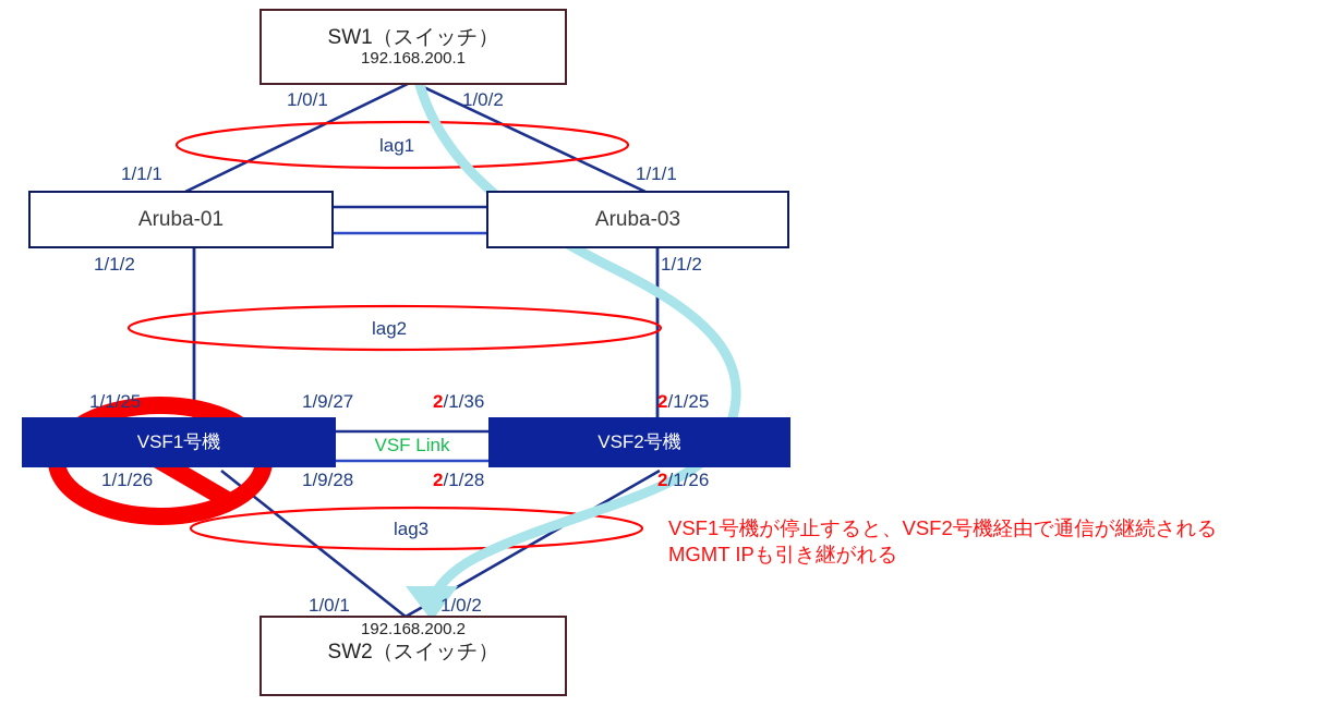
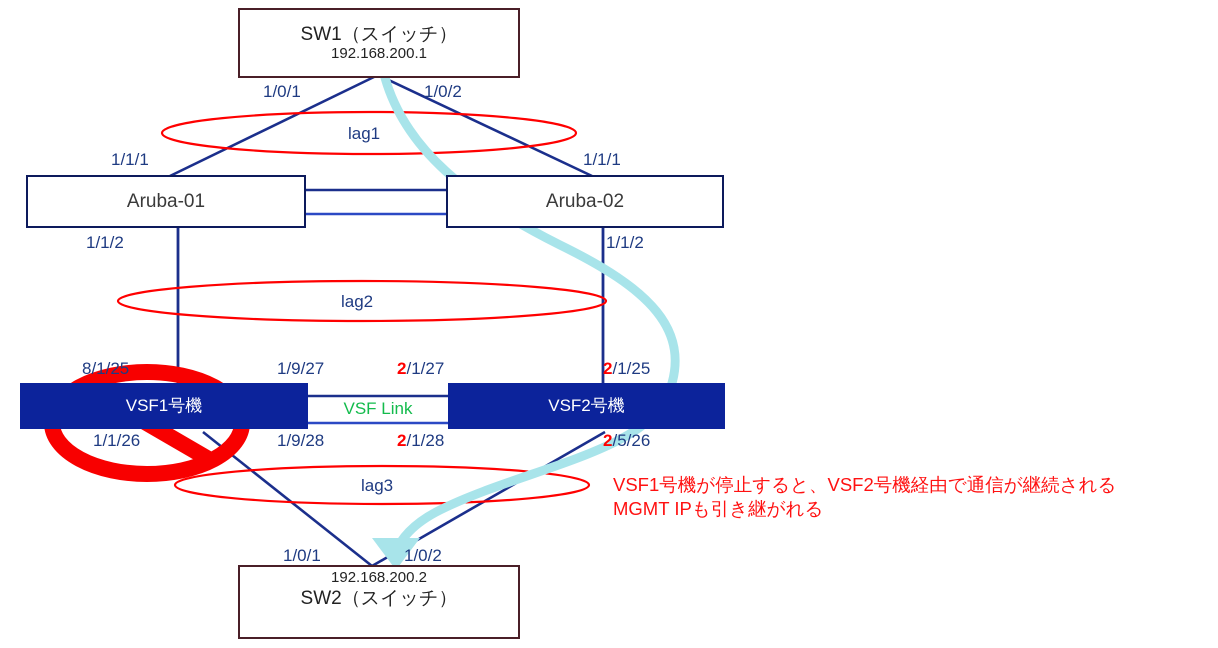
  SW1（スイッチ）
  192.168.200.1
  Aruba-01
- Aruba-03
+ Aruba-02
  VSF1号機
  VSF2号機
  VSF Link
  lag1
  lag2
  lag3
  1/0/1
  1/0/2
  1/1/1
  1/1/1
  1/1/2
  1/1/2
- 1/1/25
+ 8/1/25
  1/9/27
- 2/1/36
+ 2/1/27
  2/1/25
  1/1/26
  1/9/28
  2/1/28
- 2/1/26
+ 2/5/26
  1/0/1
  1/0/2
  192.168.200.2
  SW2（スイッチ）
  VSF1号機が停止すると、VSF2号機経由で通信が継続される
  MGMT IPも引き継がれる
